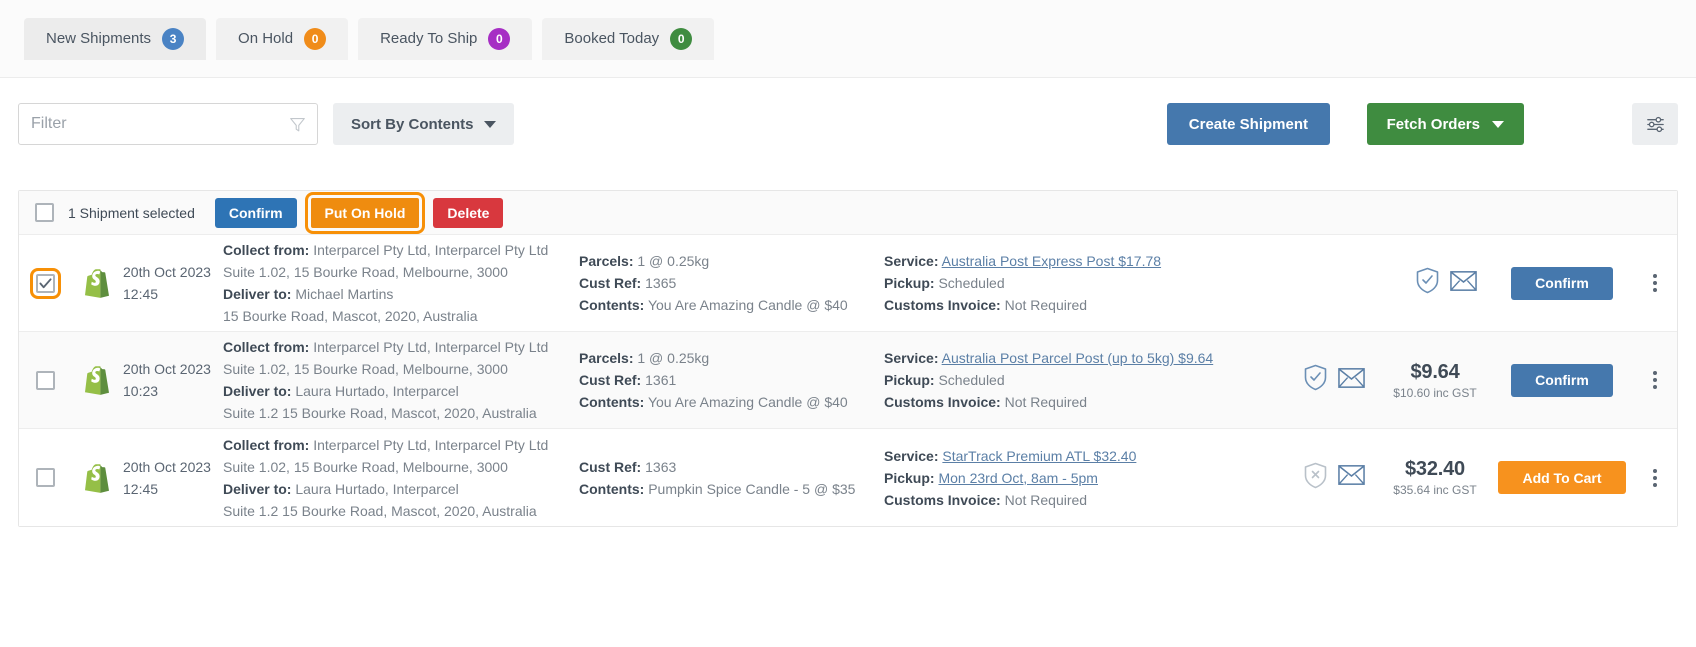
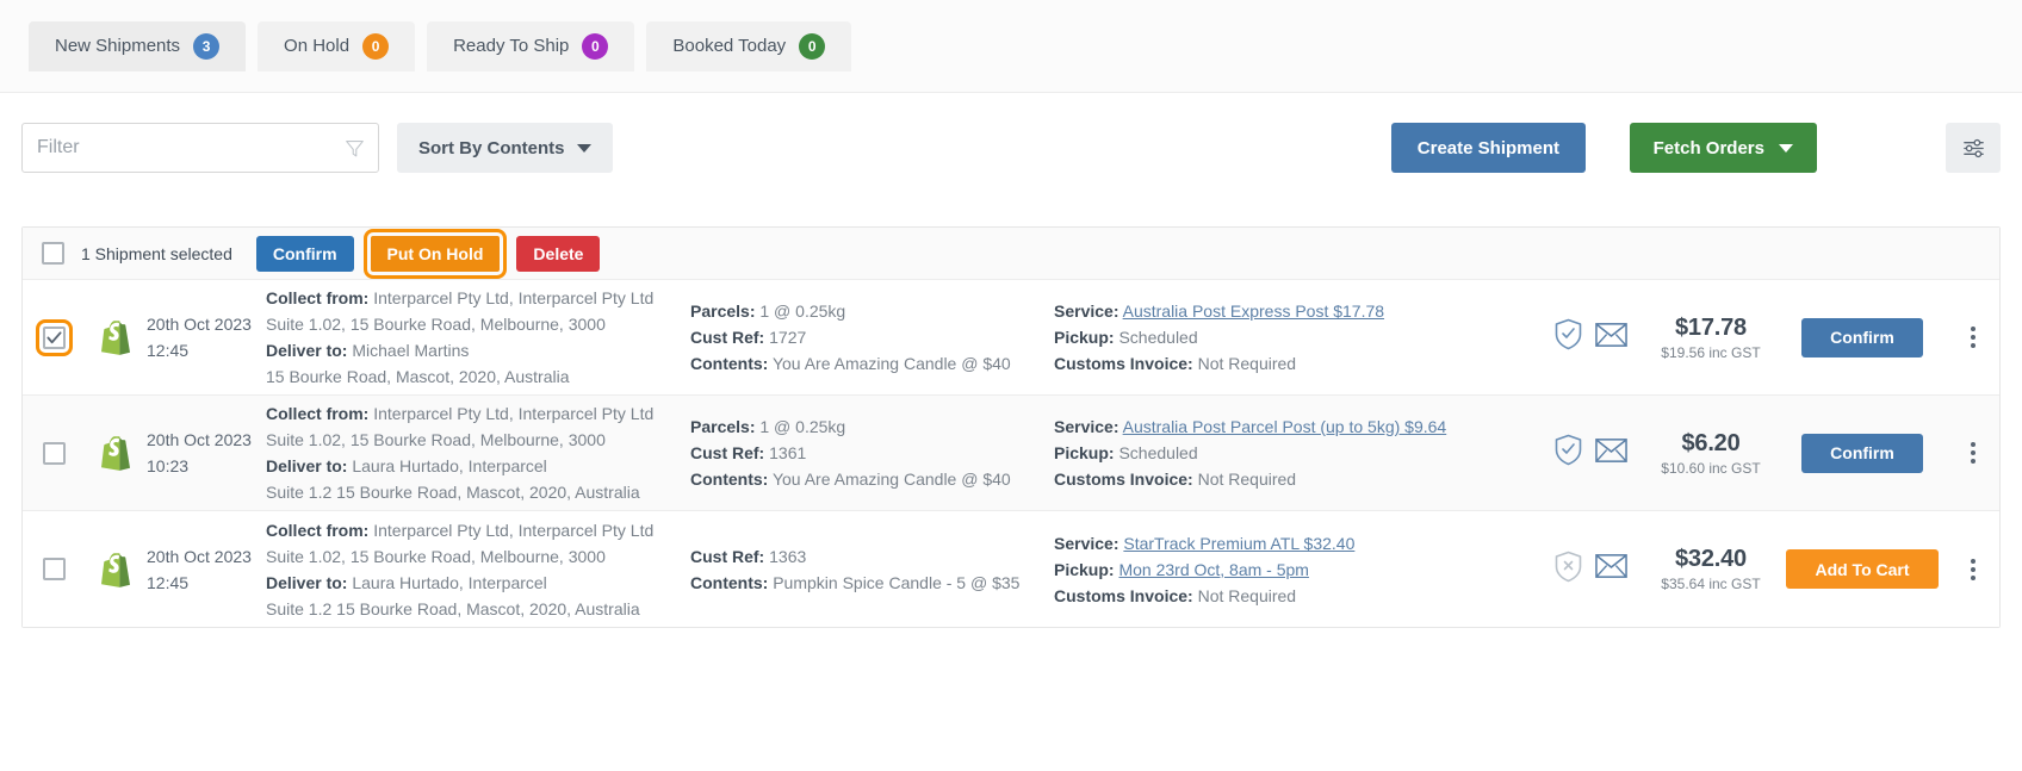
  New Shipments
  3
  On Hold
  0
  Ready To Ship
  0
  Booked Today
  0
  Filter
  Sort By Contents
  Create Shipment
  Fetch Orders
  1 Shipment selected
  Confirm
  Put On Hold
  Delete
  20th Oct 2023
  12:45
  Collect from: Interparcel Pty Ltd, Interparcel Pty Ltd
  Suite 1.02, 15 Bourke Road, Melbourne, 3000
  Deliver to: Michael Martins
  15 Bourke Road, Mascot, 2020, Australia
  Parcels: 1 @ 0.25kg
- Cust Ref: 1365
+ Cust Ref: 1727
  Contents: You Are Amazing Candle @ $40
  Service: Australia Post Express Post $17.78
  Pickup: Scheduled
  Customs Invoice: Not Required
+ $17.78
+ $19.56 inc GST
  Confirm
  20th Oct 2023
  10:23
  Collect from: Interparcel Pty Ltd, Interparcel Pty Ltd
  Suite 1.02, 15 Bourke Road, Melbourne, 3000
  Deliver to: Laura Hurtado, Interparcel
  Suite 1.2 15 Bourke Road, Mascot, 2020, Australia
  Parcels: 1 @ 0.25kg
  Cust Ref: 1361
  Contents: You Are Amazing Candle @ $40
  Service: Australia Post Parcel Post (up to 5kg) $9.64
  Pickup: Scheduled
  Customs Invoice: Not Required
- $9.64
+ $6.20
  $10.60 inc GST
  Confirm
  20th Oct 2023
  12:45
  Collect from: Interparcel Pty Ltd, Interparcel Pty Ltd
  Suite 1.02, 15 Bourke Road, Melbourne, 3000
  Deliver to: Laura Hurtado, Interparcel
  Suite 1.2 15 Bourke Road, Mascot, 2020, Australia
  Cust Ref: 1363
  Contents: Pumpkin Spice Candle - 5 @ $35
  Service: StarTrack Premium ATL $32.40
  Pickup: Mon 23rd Oct, 8am - 5pm
  Customs Invoice: Not Required
  $32.40
  $35.64 inc GST
  Add To Cart
